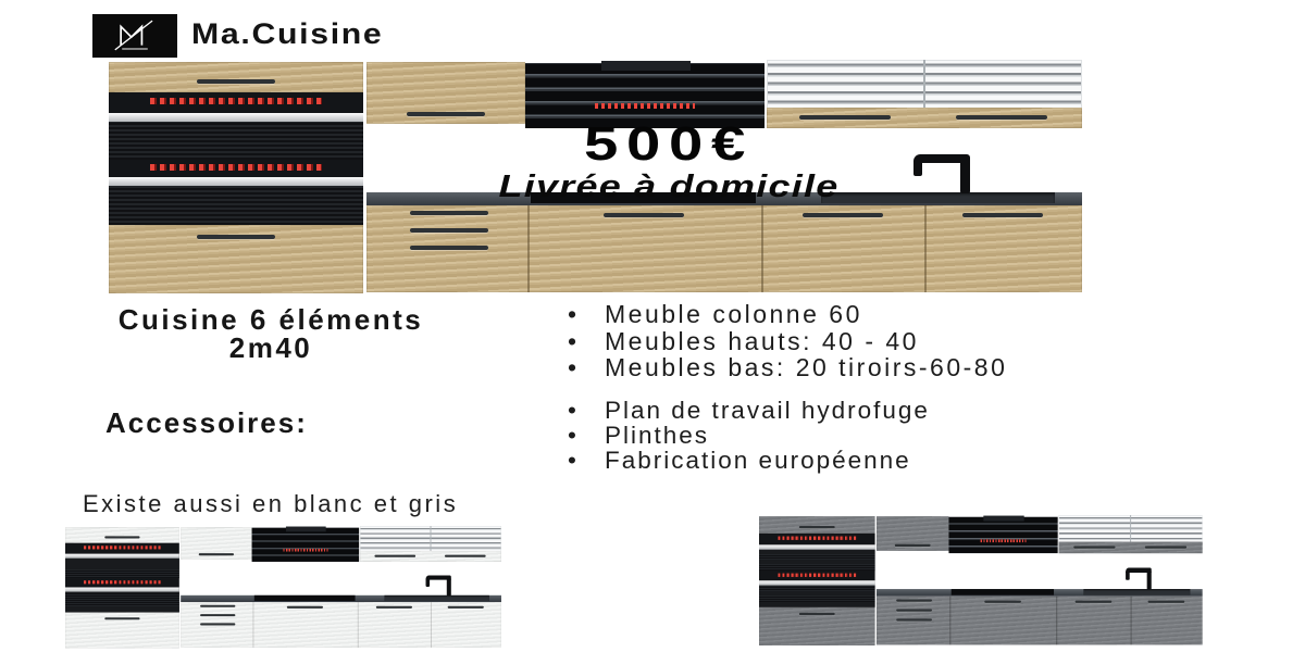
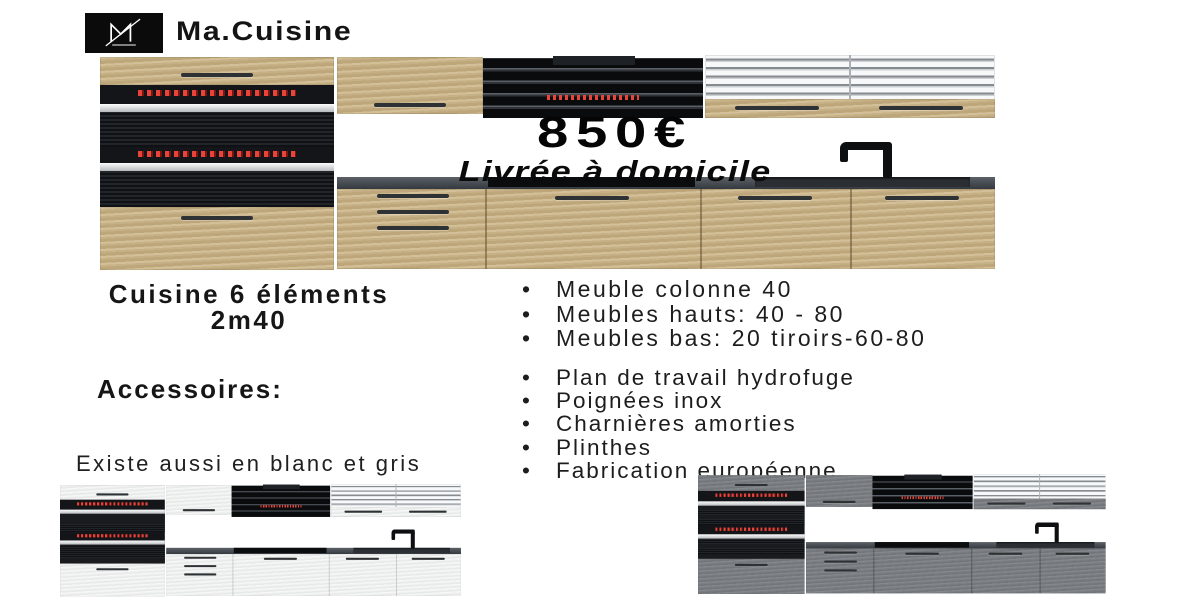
  Ma.Cuisine
- 500€
+ 850€
  Livrée à domicile
  Cuisine 6 éléments
  2m40
- Meuble colonne 60
+ Meuble colonne 40
- Meubles hauts: 40 - 40
+ Meubles hauts: 40 - 80
  Meubles bas: 20 tiroirs-60-80
  Accessoires:
  Plan de travail hydrofuge
+ Poignées inox
+ Charnières amorties
  Plinthes
  Fabrication européenne
  Existe aussi en blanc et gris
